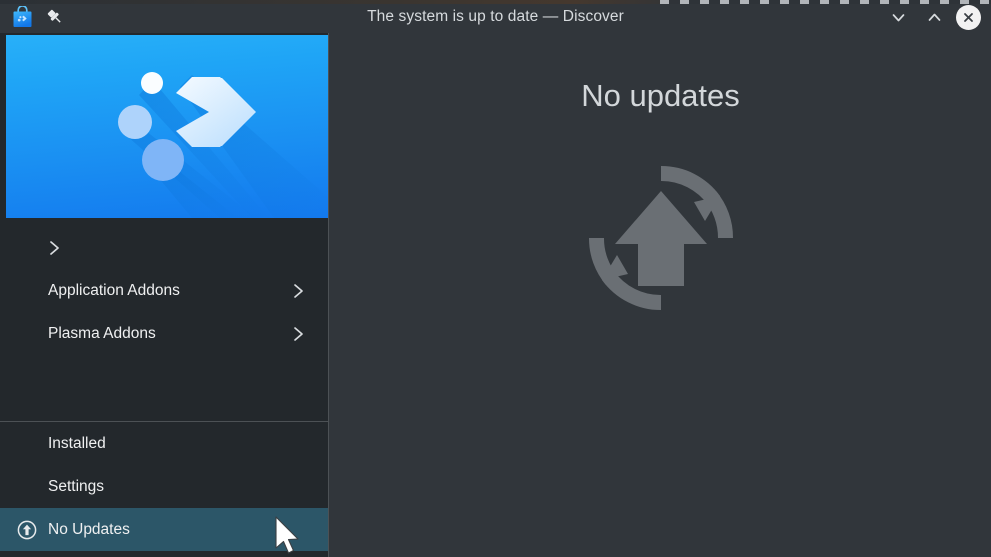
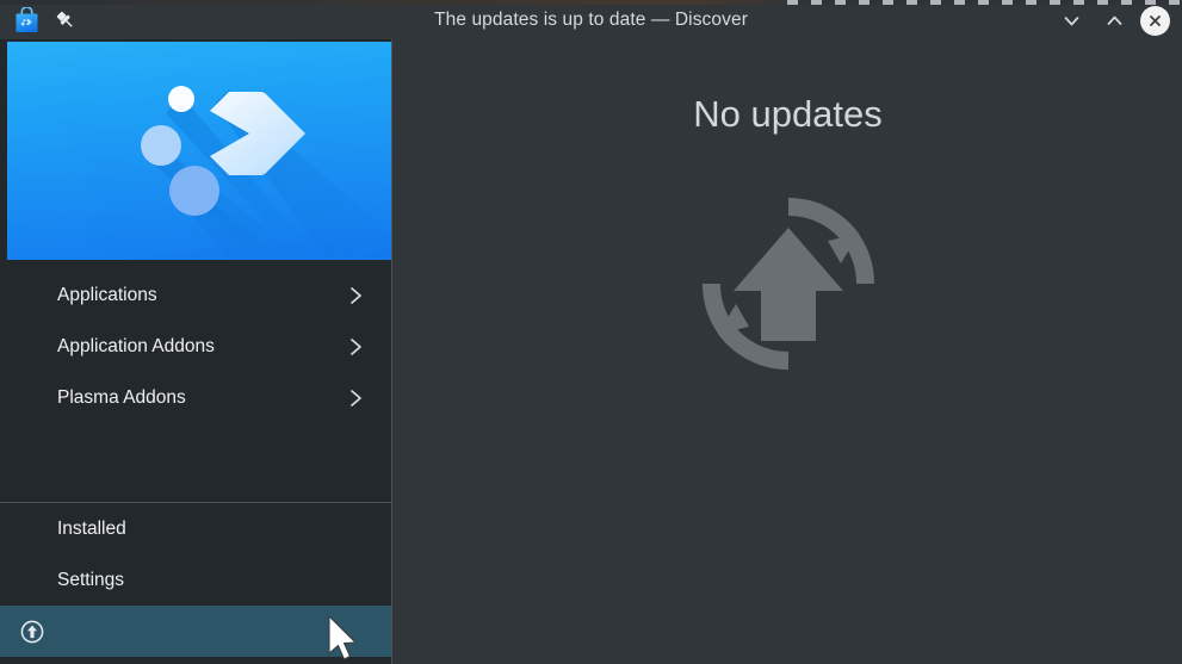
- The system is up to date — Discover
+ The updates is up to date — Discover
+ Applications
  Application Addons
  Plasma Addons
  Installed
  Settings
- No Updates
  No updates
